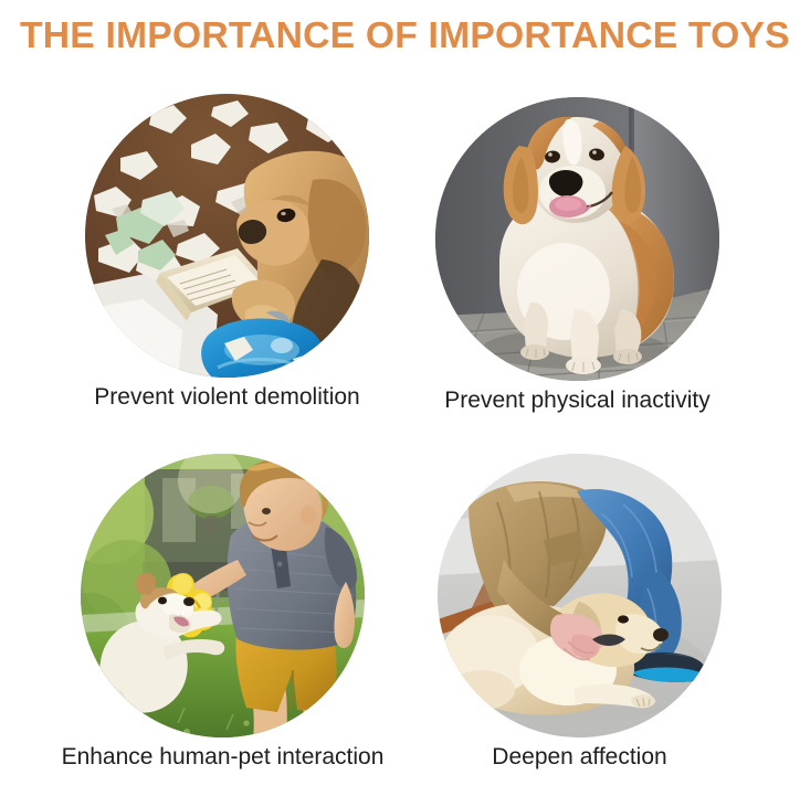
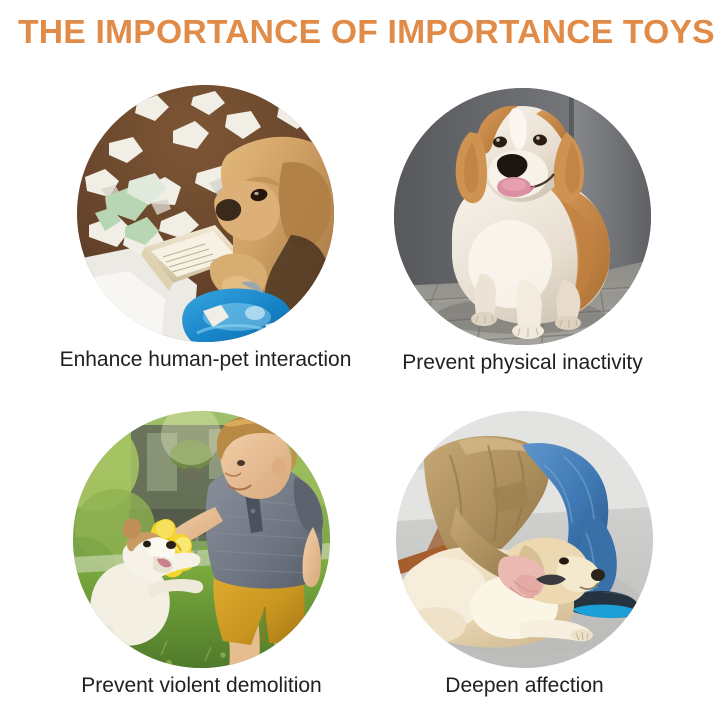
  THE IMPORTANCE OF IMPORTANCE TOYS
- Prevent violent demolition
+ Enhance human-pet interaction
  Prevent physical inactivity
- Enhance human-pet interaction
+ Prevent violent demolition
  Deepen affection
